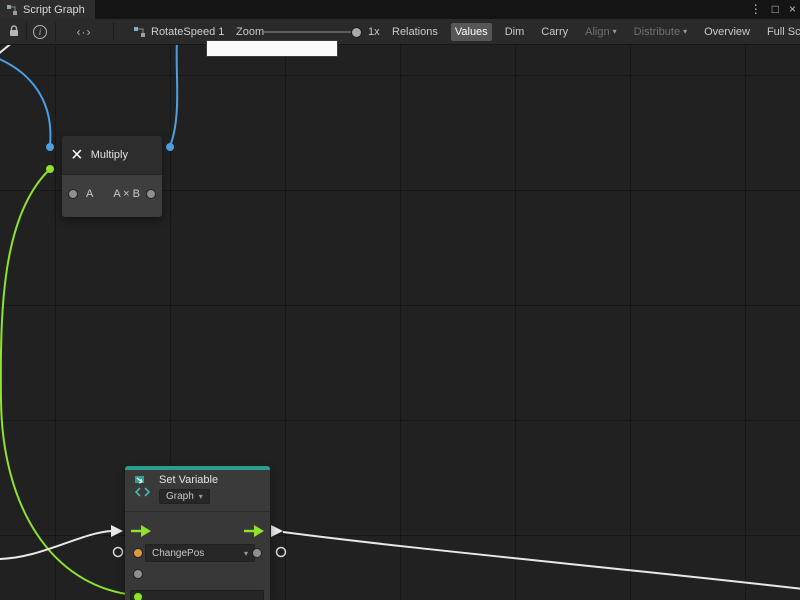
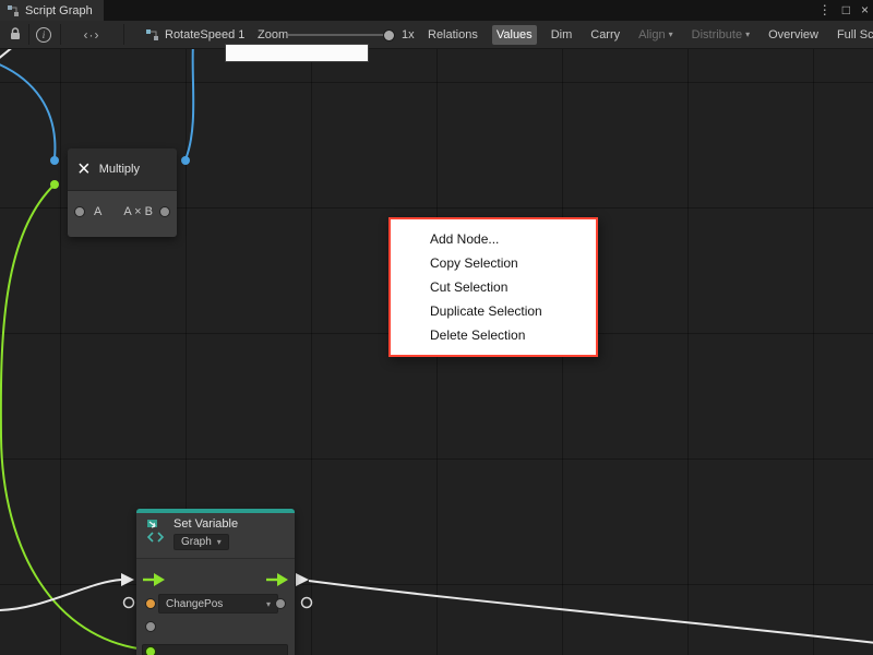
  Script Graph
  ⋮
  □
  ×
  i
  ‹·›
  RotateSpeed 1
  Zoom
  1x
  Relations
  Values
  Dim
  Carry
  Align
  ▾
  Distribute
  ▾
  Overview
  ×
  Multiply
  A
  A × B
  Set Variable
  Graph
  ▾
  ChangePos
  ▾
+ Add Node...
+ Copy Selection
+ Cut Selection
+ Duplicate Selection
+ Delete Selection
